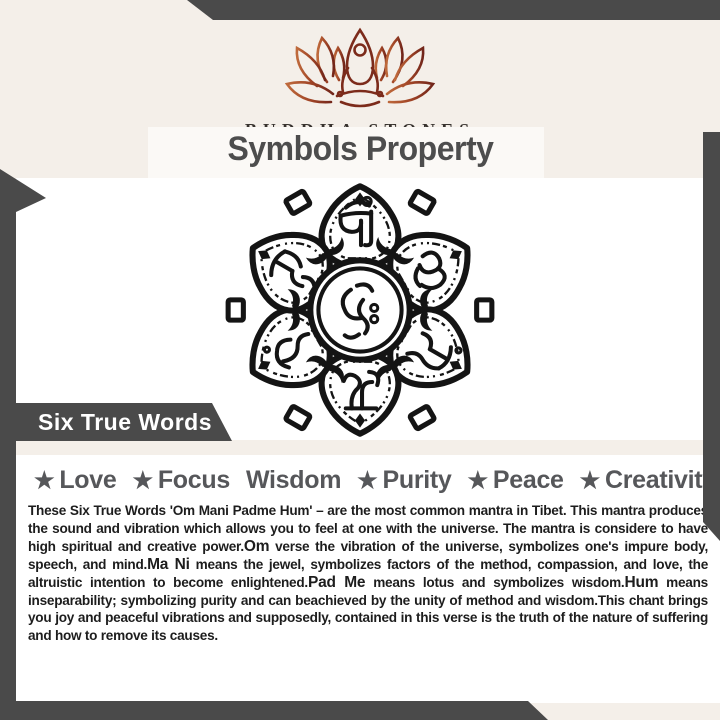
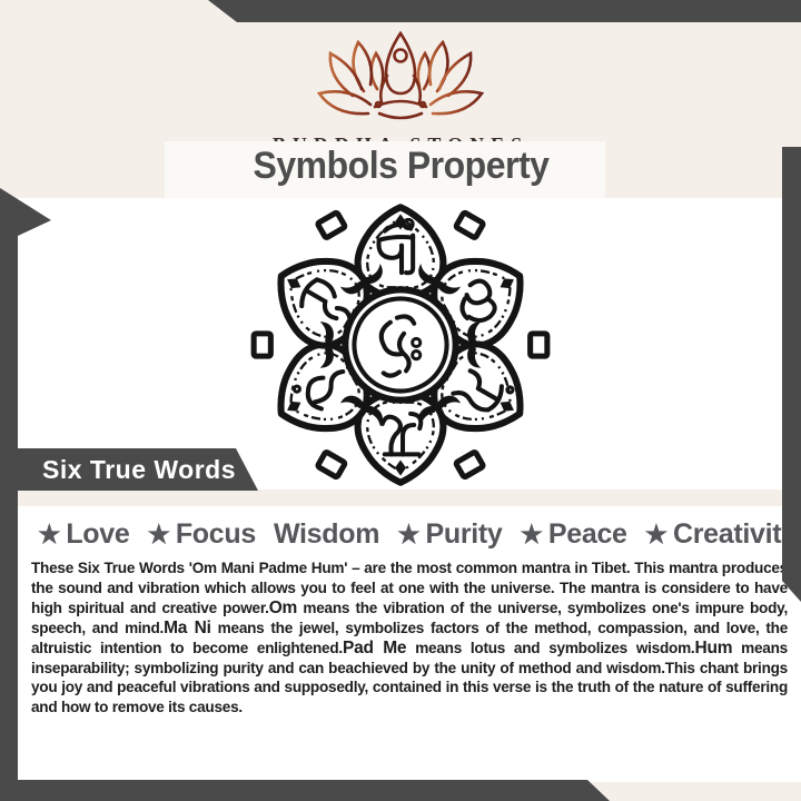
  Symbols Property
  Six True Words
  ★ Love ★ Focus Wisdom ★ Purity ★ Peace ★ Creativit
- These Six True Words 'Om Mani Padme Hum' – are the most common mantra in Tibet. This mantra produce the sound and vibration which allows you to feel at one with the universe. The mantra is considere to have high spiritual and creative power.Om verse the vibration of the universe, symbolizes one's impure body, speech, and mind.Ma Ni means the jewel, symbolizes factors of the method, compassion, and love, the altruistic intention to become enlightened.Pad Me means lotus and symbolizes wisdom.Hum means inseparability; symbolizing purity and can beachieved by the unity of method and wisdom.This chant brings you joy and peaceful vibrations and supposedly, contained in this verse is the truth of the nature of suffering and how to remove its causes.
+ These Six True Words 'Om Mani Padme Hum' – are the most common mantra in Tibet. This mantra produce the sound and vibration which allows you to feel at one with the universe. The mantra is considere to have high spiritual and creative power.Om means the vibration of the universe, symbolizes one's impure body, speech, and mind.Ma Ni means the jewel, symbolizes factors of the method, compassion, and love, the altruistic intention to become enlightened.Pad Me means lotus and symbolizes wisdom.Hum means inseparability; symbolizing purity and can beachieved by the unity of method and wisdom.This chant brings you joy and peaceful vibrations and supposedly, contained in this verse is the truth of the nature of suffering and how to remove its causes.
